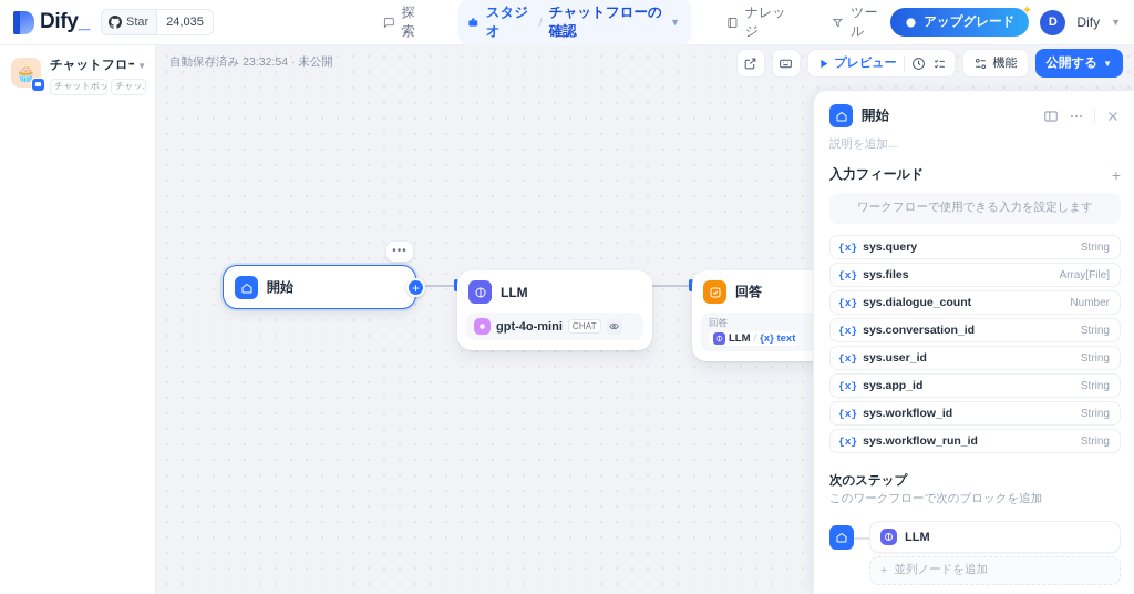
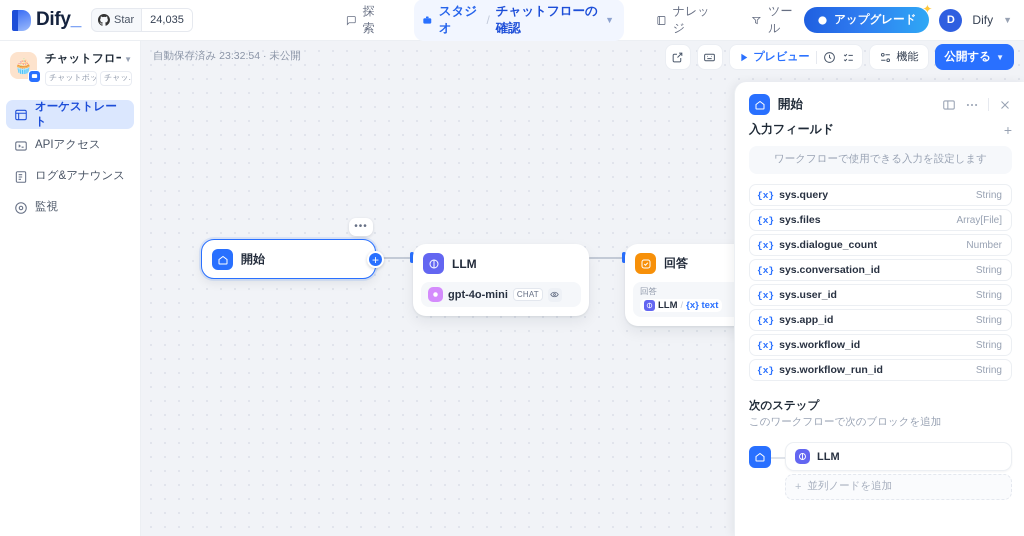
  Dify_
  Star
  24,035
  探索
  スタジオ
  /
  チャットフローの確認
  ▼
  ナレッジ
  ツール
  アップグレード
  ✦
  D
  Dify
  ▼
  🧁
  ▼
  チャットボッ
  チャッ..
+ オーケストレート
+ APIアクセス
+ ログ&アナウンス
+ 監視
  自動保存済み 23:32:54 · 未公開
  プレビュー
  機能
  公開する
  ▼
  •••
  開始
  +
  LLM
  gpt-4o-mini
  CHAT
  回答
  回答
  LLM
  /
  {x} text
  開始
- 説明を追加...
  入力フィールド
  +
  ワークフローで使用できる入力を設定します
  {x}
  sys.query
  String
  {x}
  sys.files
  Array[File]
  {x}
  sys.dialogue_count
  Number
  {x}
  sys.conversation_id
  String
  {x}
  sys.user_id
  String
  {x}
  sys.app_id
  String
  {x}
  sys.workflow_id
  String
  {x}
  sys.workflow_run_id
  String
  次のステップ
  このワークフローで次のブロックを追加
  LLM
  +
  並列ノードを追加
